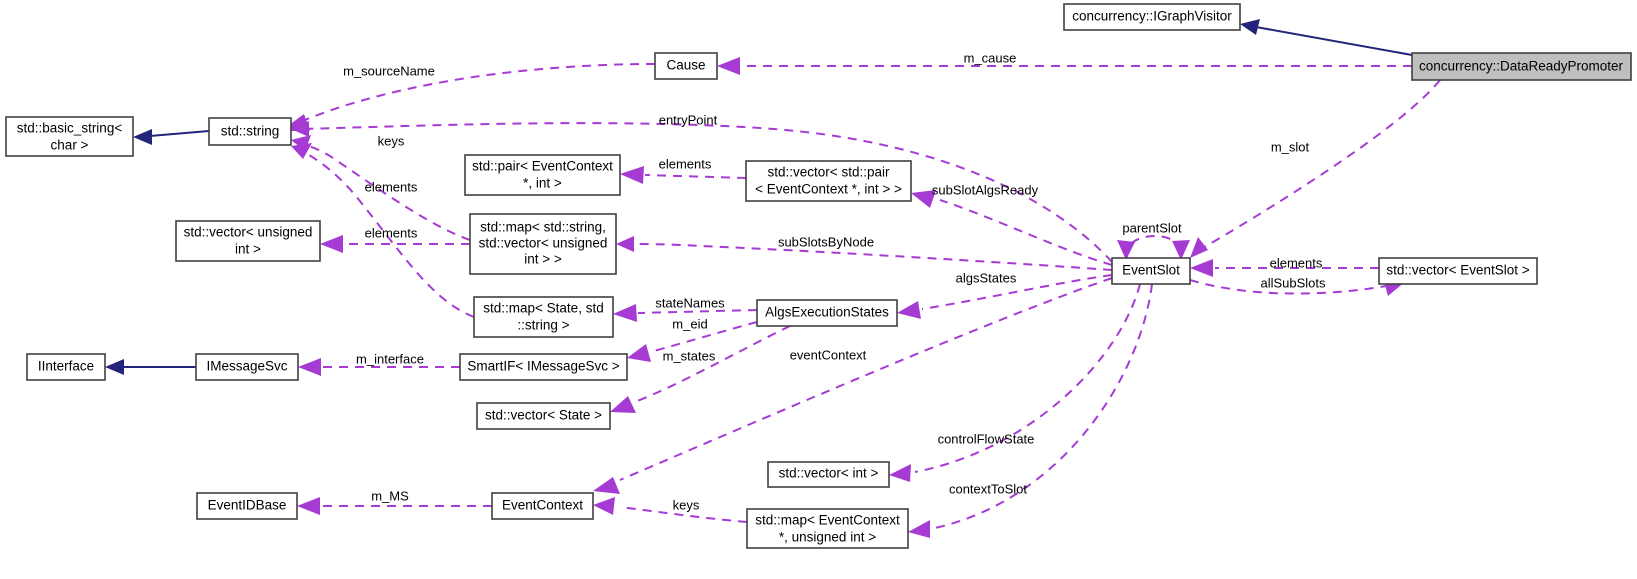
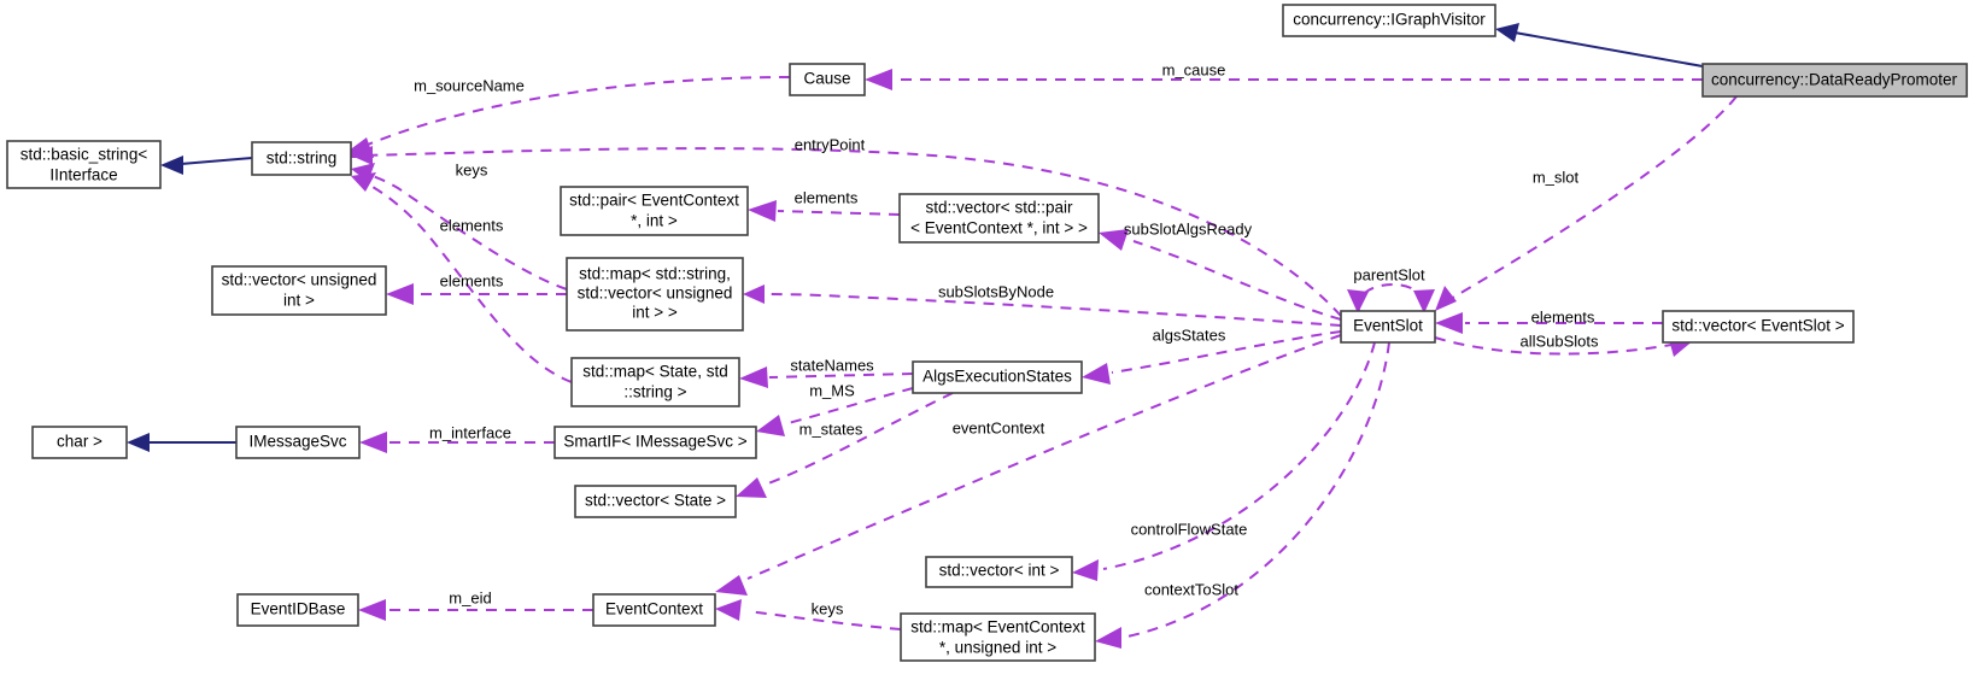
  std::basic_string<
- char >
+ IInterface
  std::string
  Cause
  concurrency::IGraphVisitor
  concurrency::DataReadyPromoter
  std::pair< EventContext
  *, int >
  std::vector< std::pair
  < EventContext *, int > >
  std::vector< unsigned
  int >
  std::map< std::string,
  std::vector< unsigned
  int > >
  EventSlot
  std::vector< EventSlot >
  std::map< State, std
  ::string >
  AlgsExecutionStates
- IInterface
+ char >
  IMessageSvc
  SmartIF< IMessageSvc >
  std::vector< State >
  std::vector< int >
  EventIDBase
  EventContext
  std::map< EventContext
  *, unsigned int >
  m_sourceName
  m_cause
  entryPoint
  keys
  elements
  elements
  m_slot
  subSlotAlgsReady
  parentSlot
  elements
  subSlotsByNode
  elements
  algsStates
  allSubSlots
  stateNames
- m_eid
+ m_MS
  m_interface
  m_states
  eventContext
  controlFlowState
  contextToSlot
- m_MS
+ m_eid
  keys
